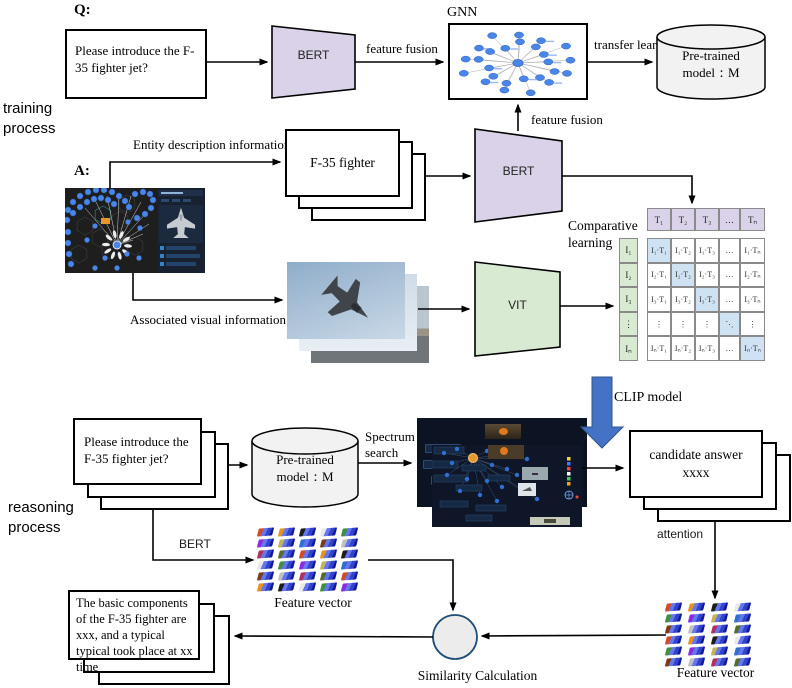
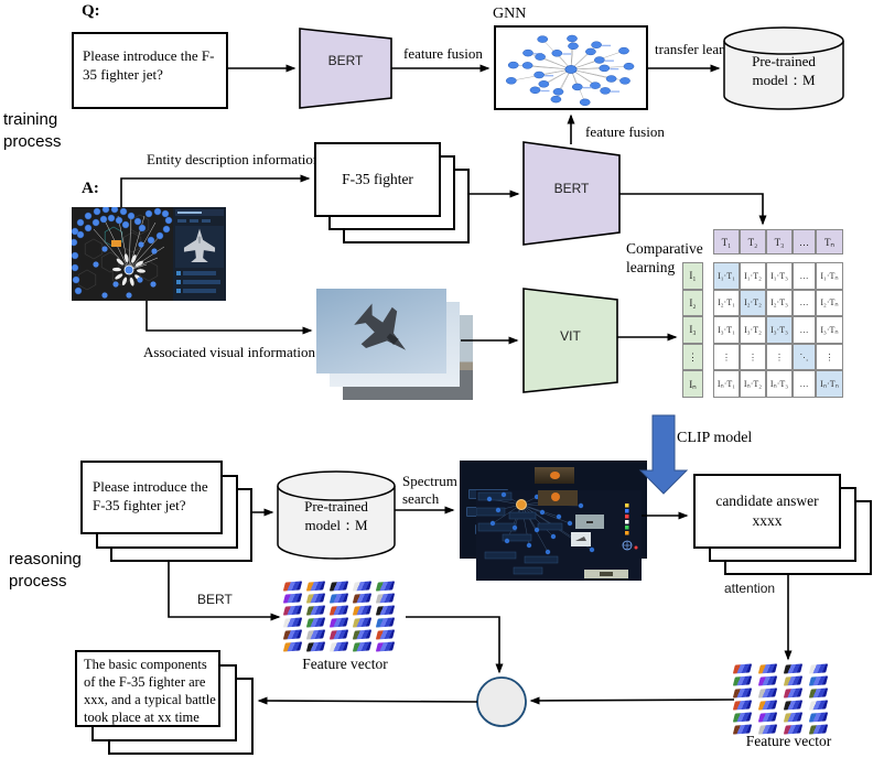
  Q:
  training
  process
  reasoning
  process
  feature fusion
  GNN
  transfer lear
  Entity description informatio
  A:
  feature fusion
  Associated visual information
  Comparative
  learning
  CLIP model
  Spectrum
  search
  BERT
  attention
  Feature vector
  Feature vector
- Similarity Calculation
  Please introduce the F-35 fighter jet?
  F-35 fighter
  candidate answer
  xxxx
  Please introduce the F-35 fighter jet?
- The basic components of the F-35 fighter are xxx, and a typical typical took place at xx time
+ The basic components of the F-35 fighter are xxx, and a typical battle took place at xx time
  T₁
  T₂
  T₃
  …
  Tₙ
  I₁
  I₂
  I₃
  ⋮
  Iₙ
  I₁·T₁
  I₁·T₂
  I₁·T₃
  …
  I₁·Tₙ
  I₂·T₁
  I₂·T₂
  I₂·T₃
  …
  I₂·Tₙ
  I₃·T₁
  I₃·T₂
  I₃·T₃
  …
  I₃·Tₙ
  ⋮
  ⋮
  ⋮
  ⋱
  ⋮
  Iₙ·T₁
  Iₙ·T₂
  Iₙ·T₃
  …
  Iₙ·Tₙ
  BERT
  BERT
  VIT
  Pre-trained
  model：M
  Pre-trained
  model：M
